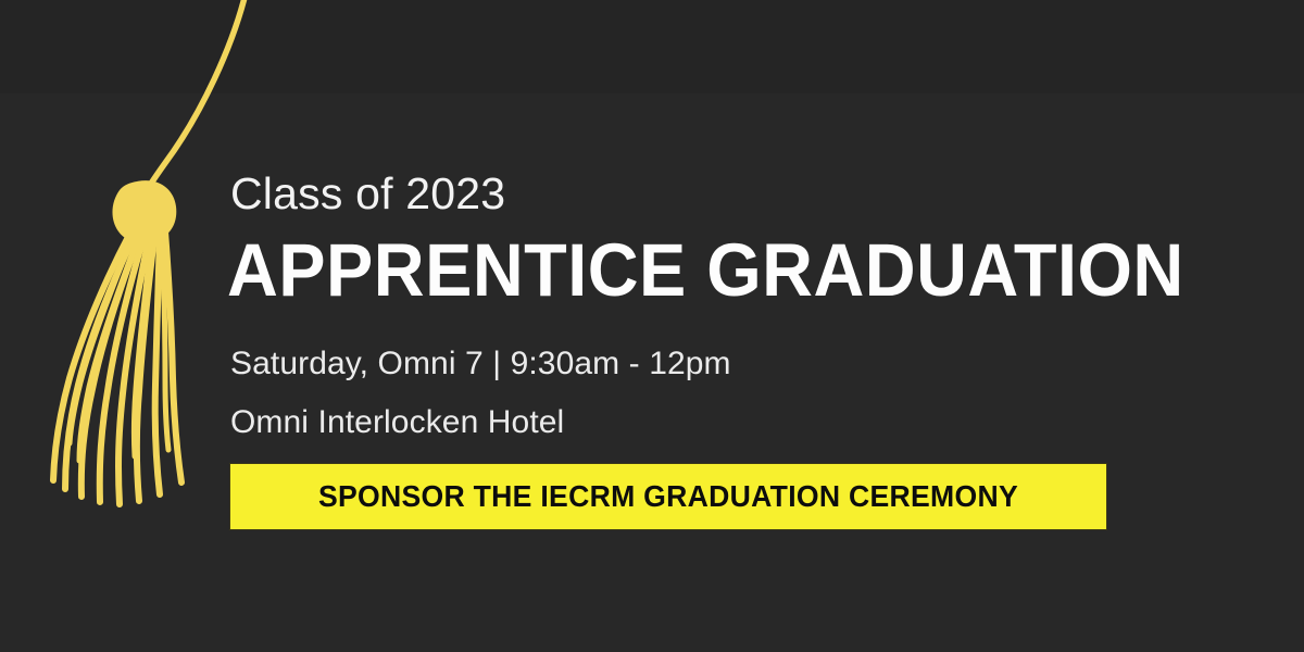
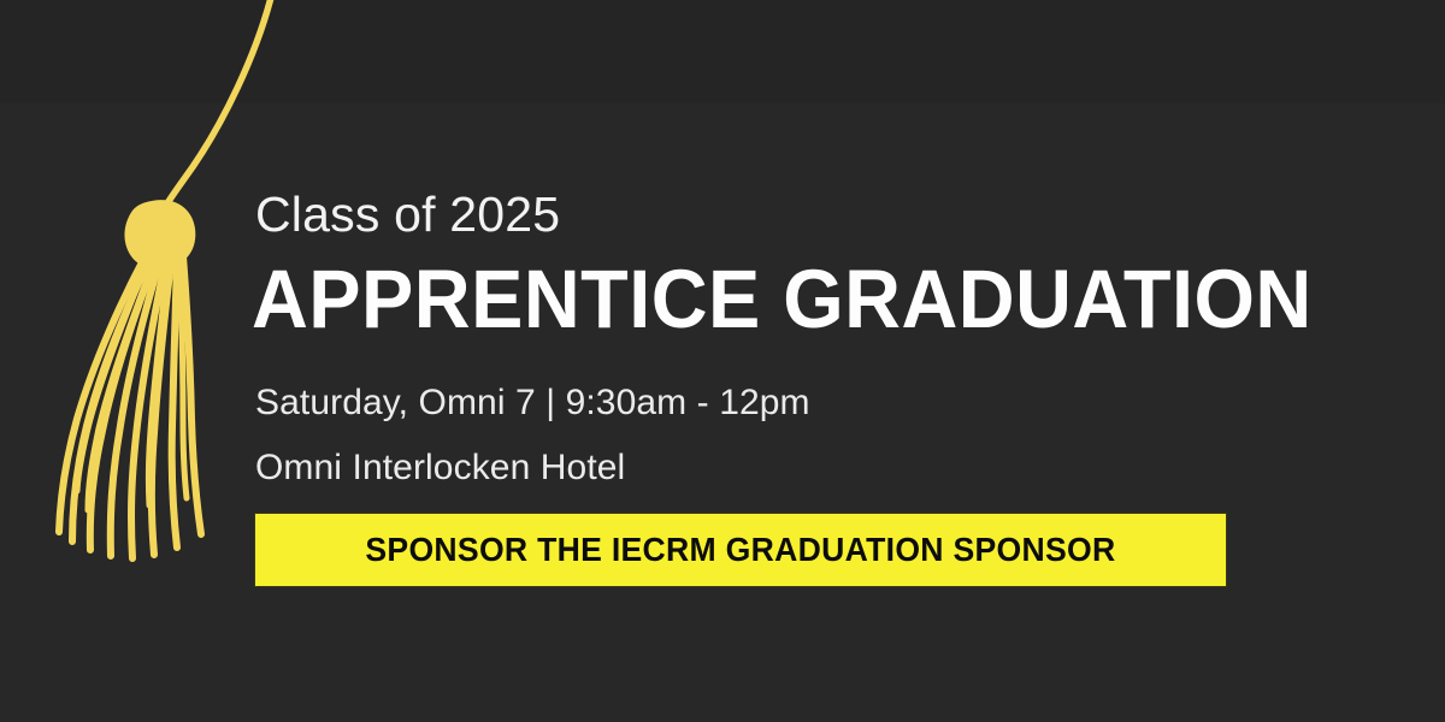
- Class of 2023
+ Class of 2025
  APPRENTICE GRADUATION
  Saturday, Omni 7 | 9:30am - 12pm
  Omni Interlocken Hotel
- SPONSOR THE IECRM GRADUATION CEREMONY
+ SPONSOR THE IECRM GRADUATION SPONSOR
